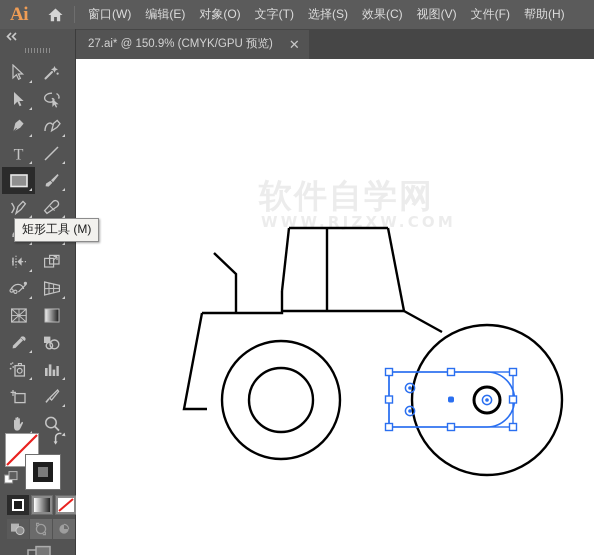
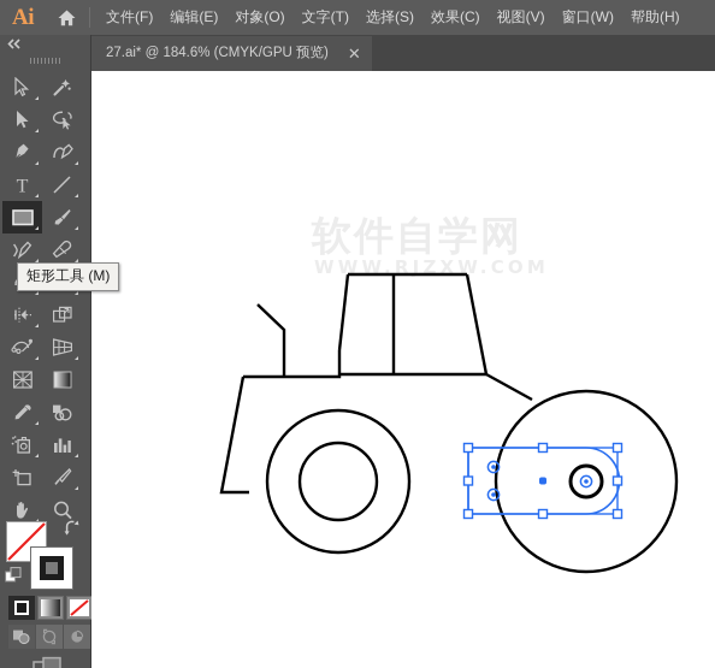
  Ai
- 窗口(W)
+ 文件(F)
  编辑(E)
  对象(O)
  文字(T)
  选择(S)
  效果(C)
  视图(V)
- 文件(F)
+ 窗口(W)
  帮助(H)
- 27.ai* @ 150.9% (CMYK/GPU 预览)
+ 27.ai* @ 184.6% (CMYK/GPU 预览)
  ✕
  T
  矩形工具 (M)
  WWW.RJZXW.COM
